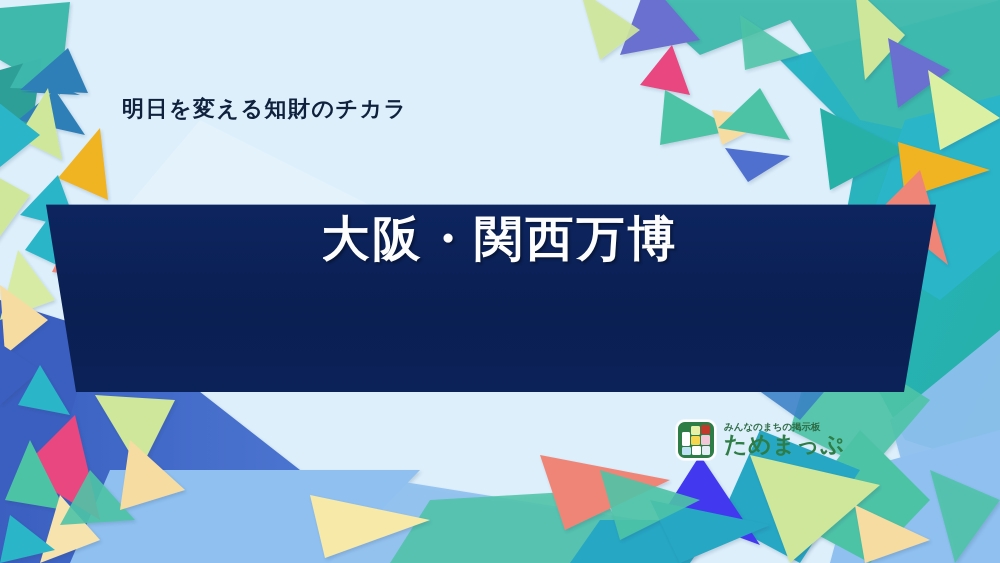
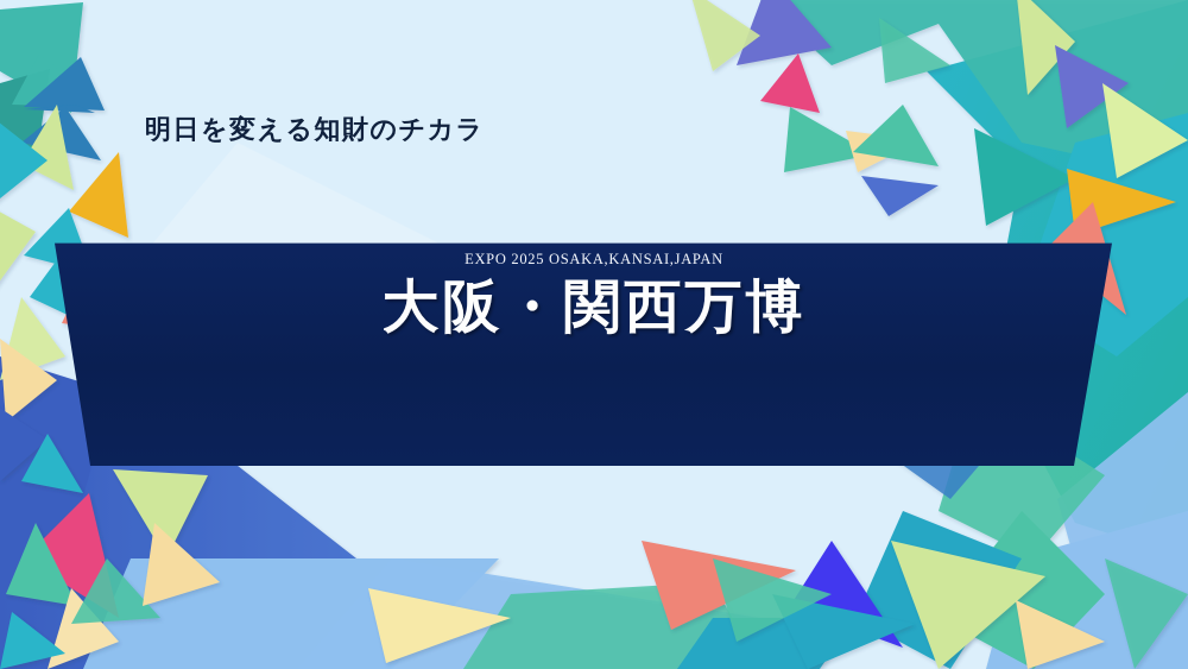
  明日を変える知財のチカラ
+ EXPO 2025 OSAKA,KANSAI,JAPAN
  大阪・関西万博
- みんなのまちの掲示板
- ためまっぷ
